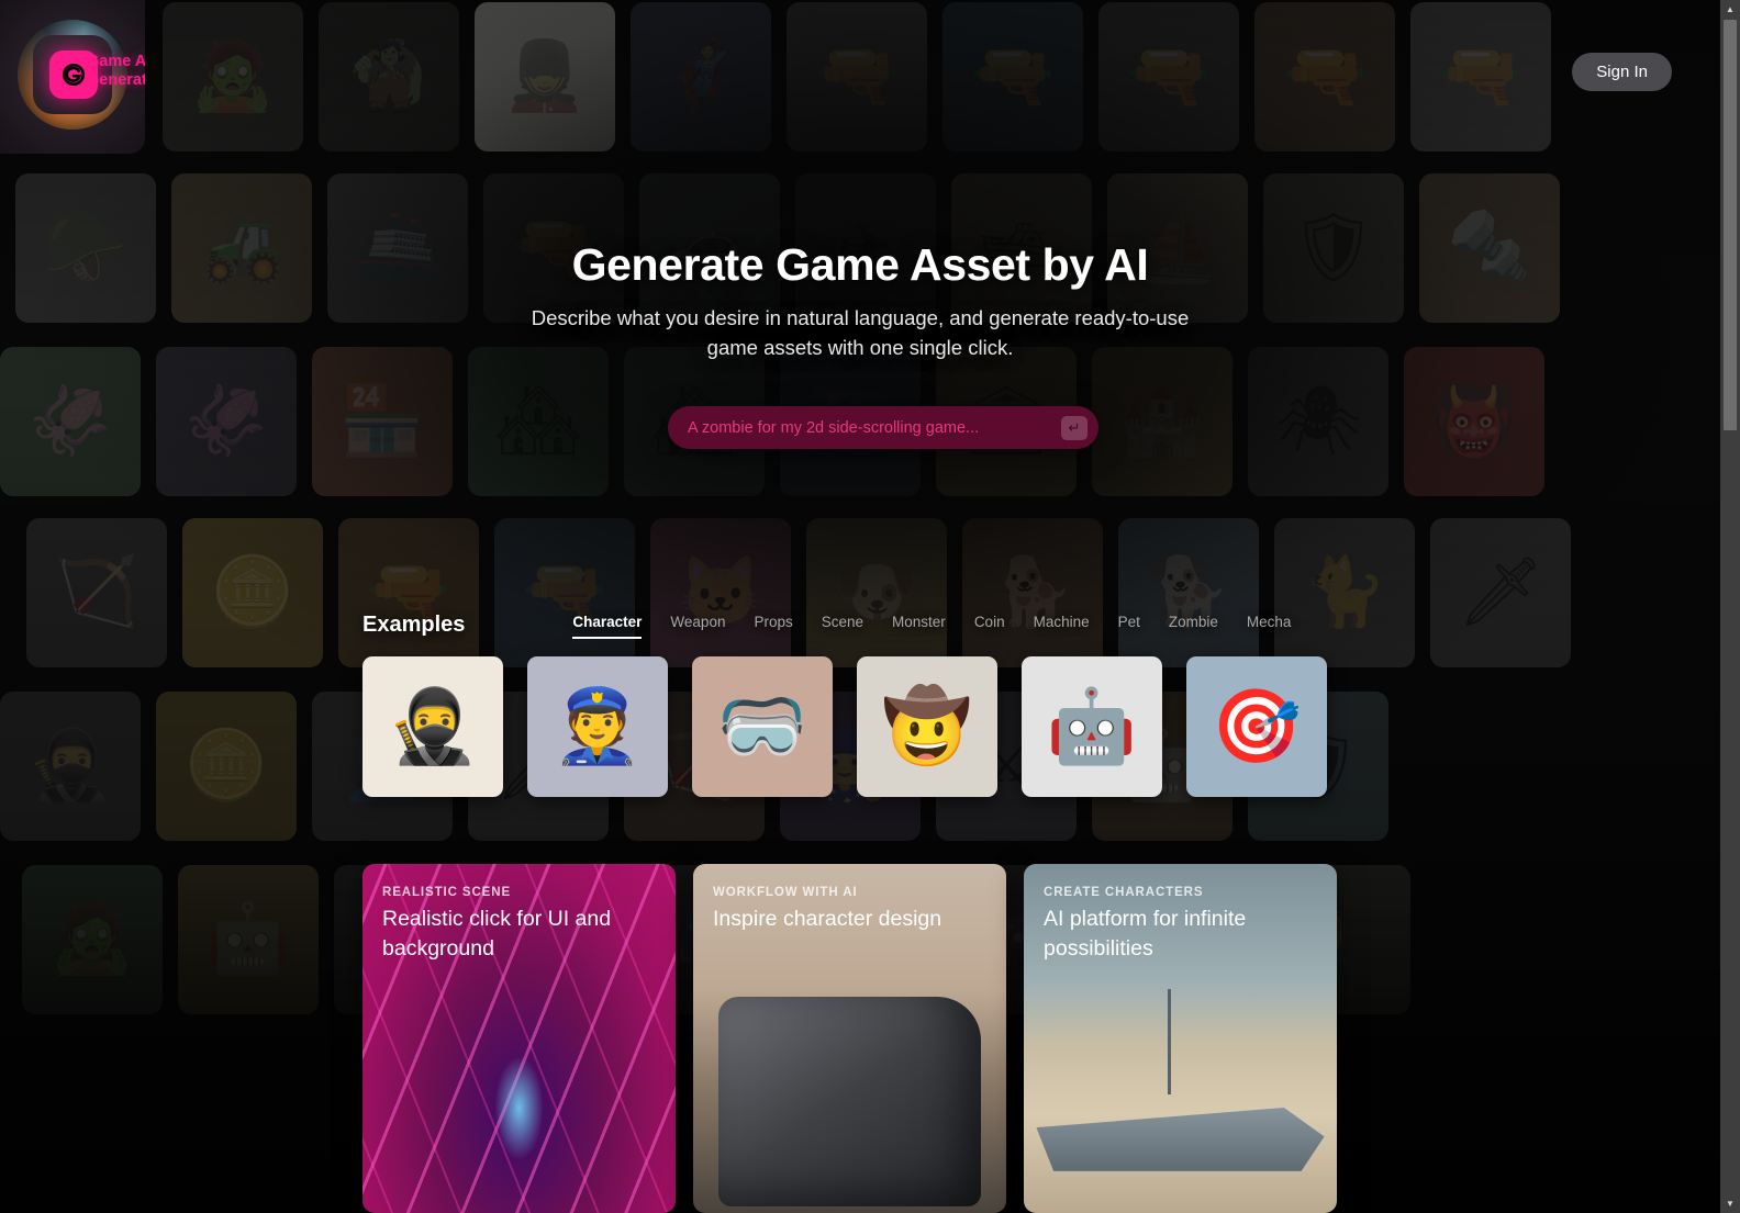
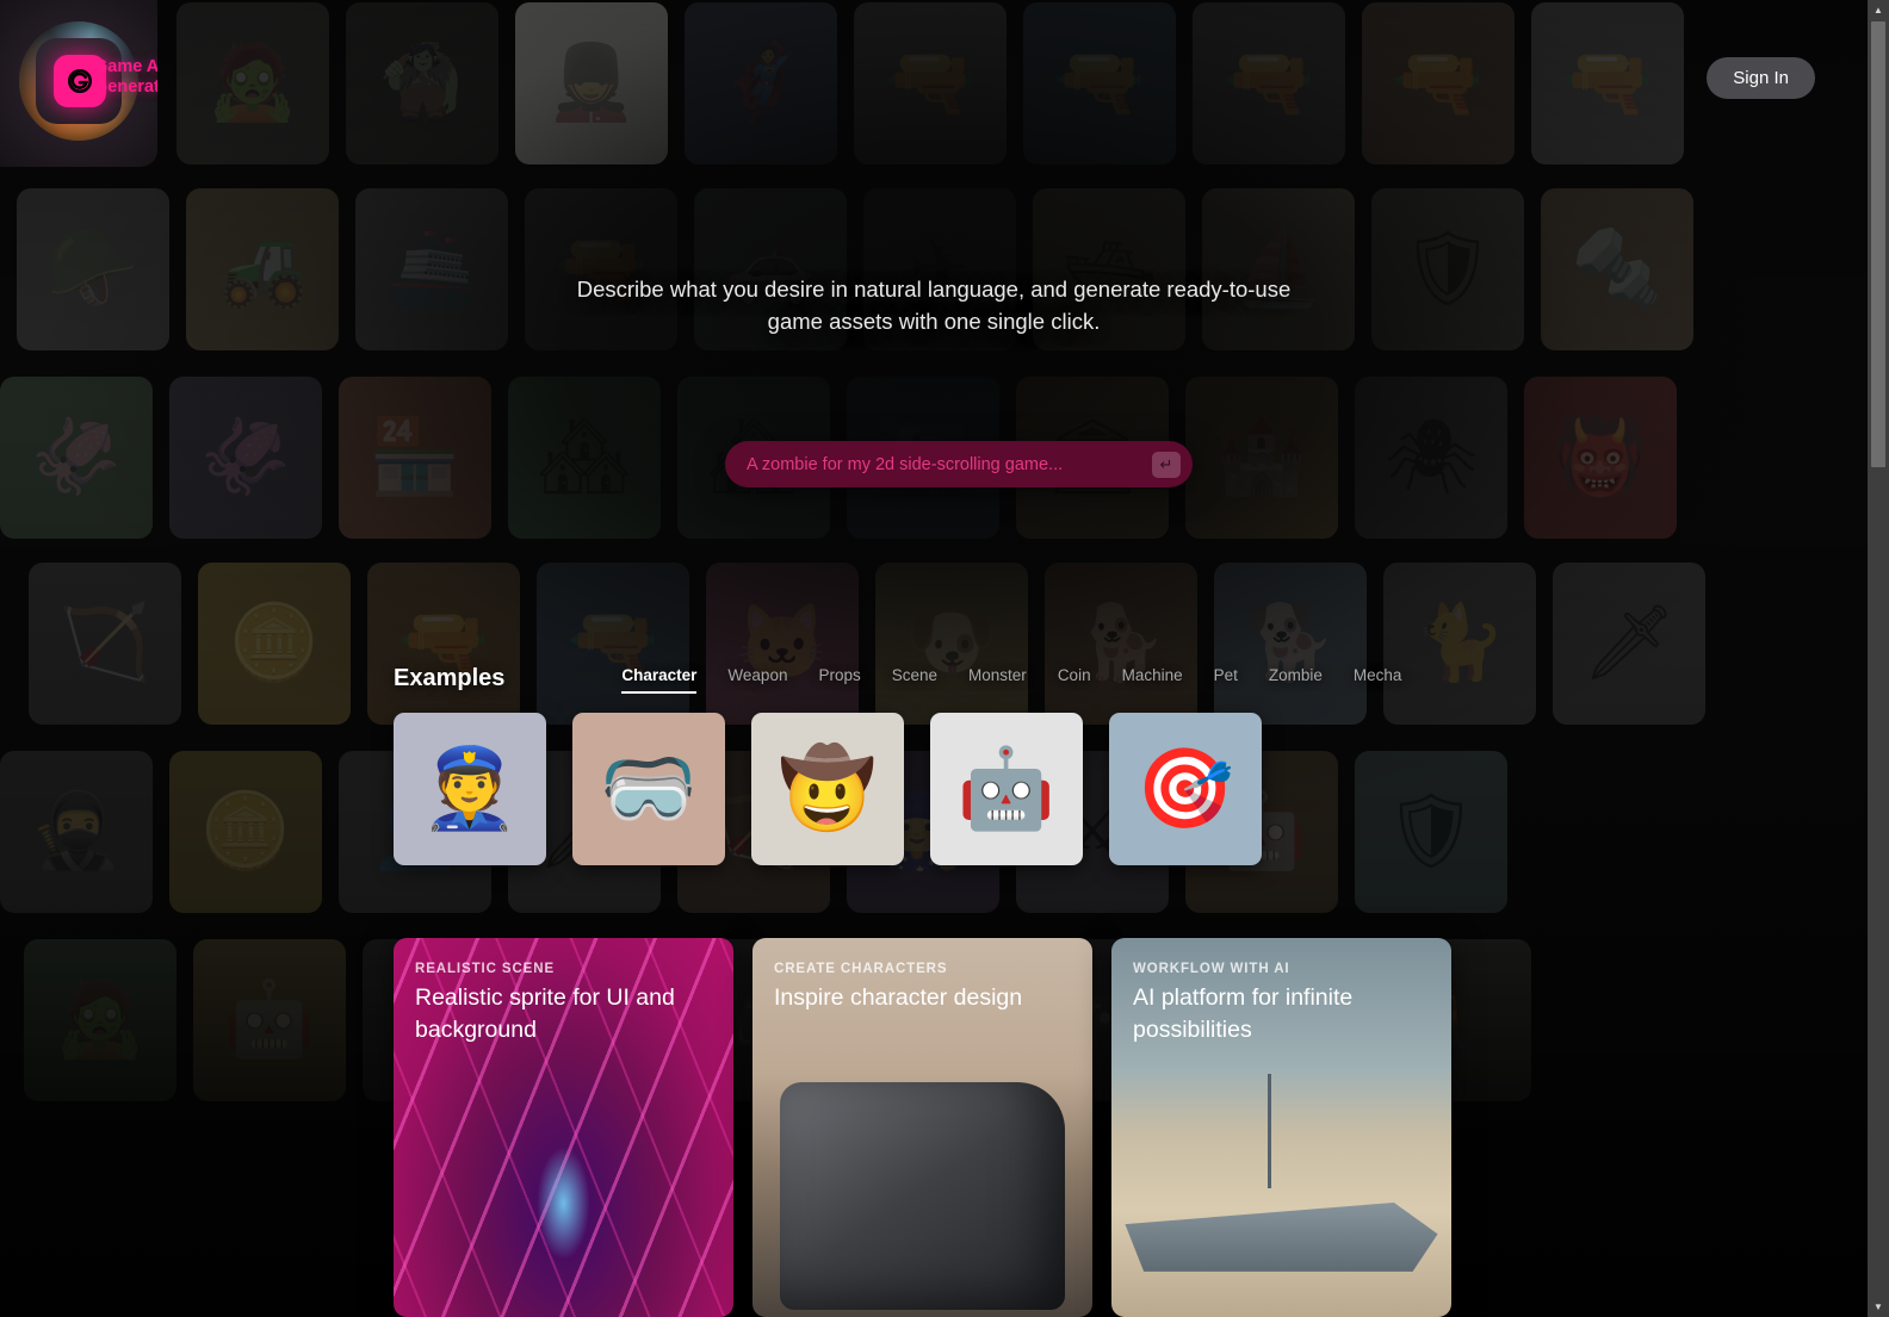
  Generat
  Sign In
- Generate Game Asset by AI
  Describe what you desire in natural language, and generate ready-to-use game assets with one single click.
  A zombie for my 2d side-scrolling game...
  ↵
  Examples
  Character
  Weapon
  Props
  Scene
  Monster
  Coin
  Machine
  Pet
  Zombie
  Mecha
- 🥷
  👮
  🥽
  🤠
  🤖
  🎯
  REALISTIC SCENE
- Realistic click for UI and background
+ Realistic sprite for UI and background
- WORKFLOW WITH AI
+ CREATE CHARACTERS
  Inspire character design
- CREATE CHARACTERS
+ WORKFLOW WITH AI
  AI platform for infinite possibilities
  ▲
  ▼
